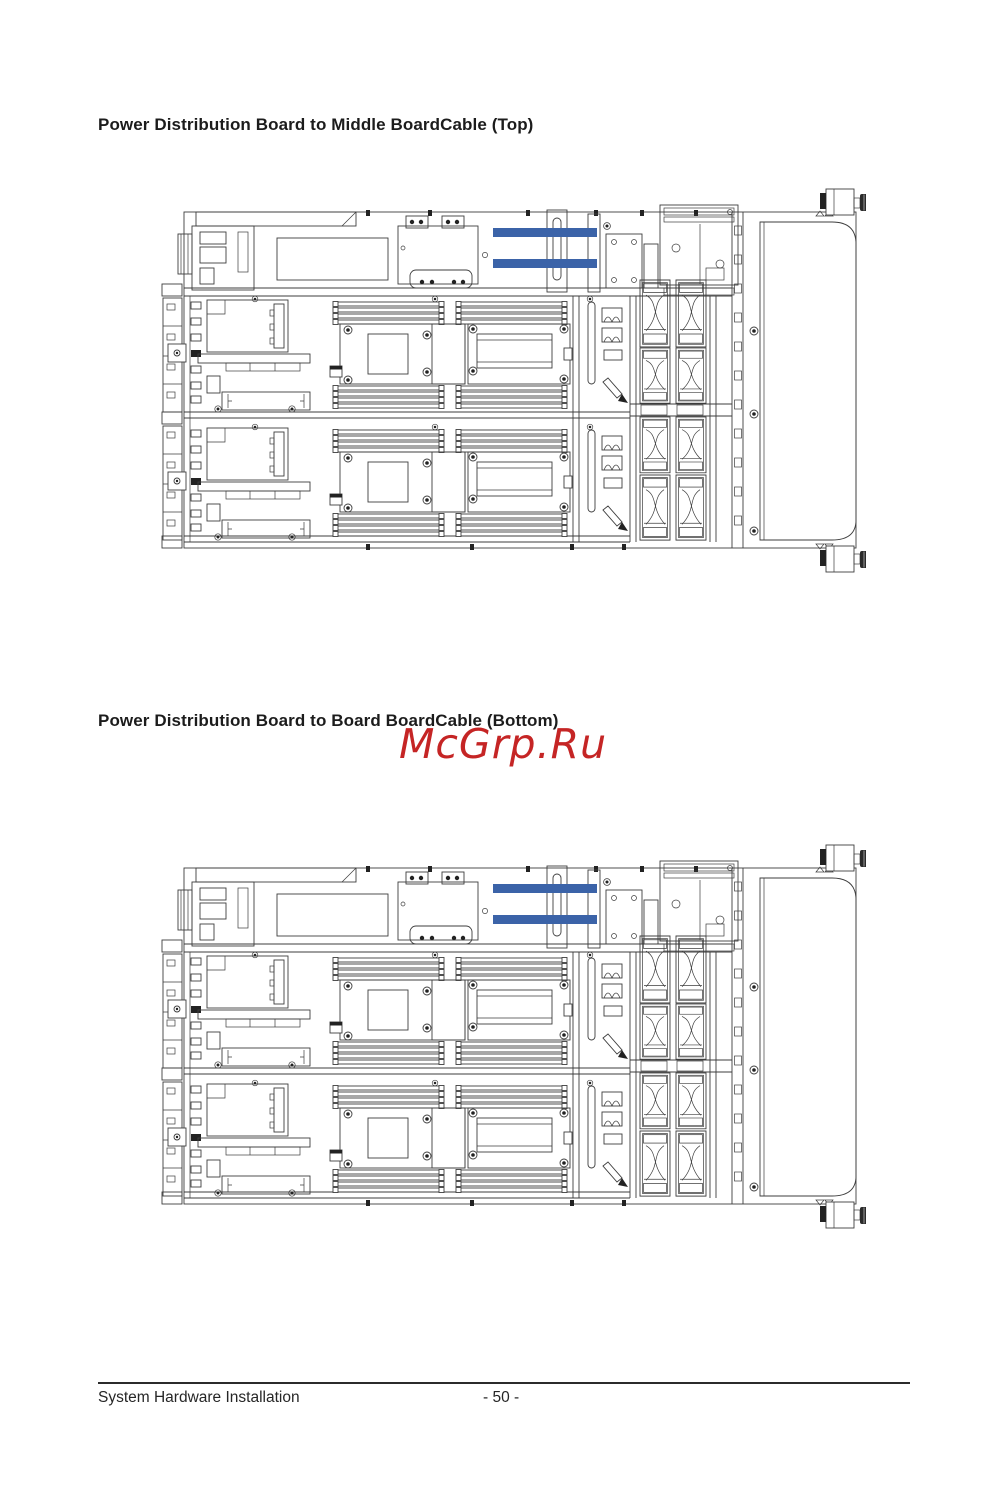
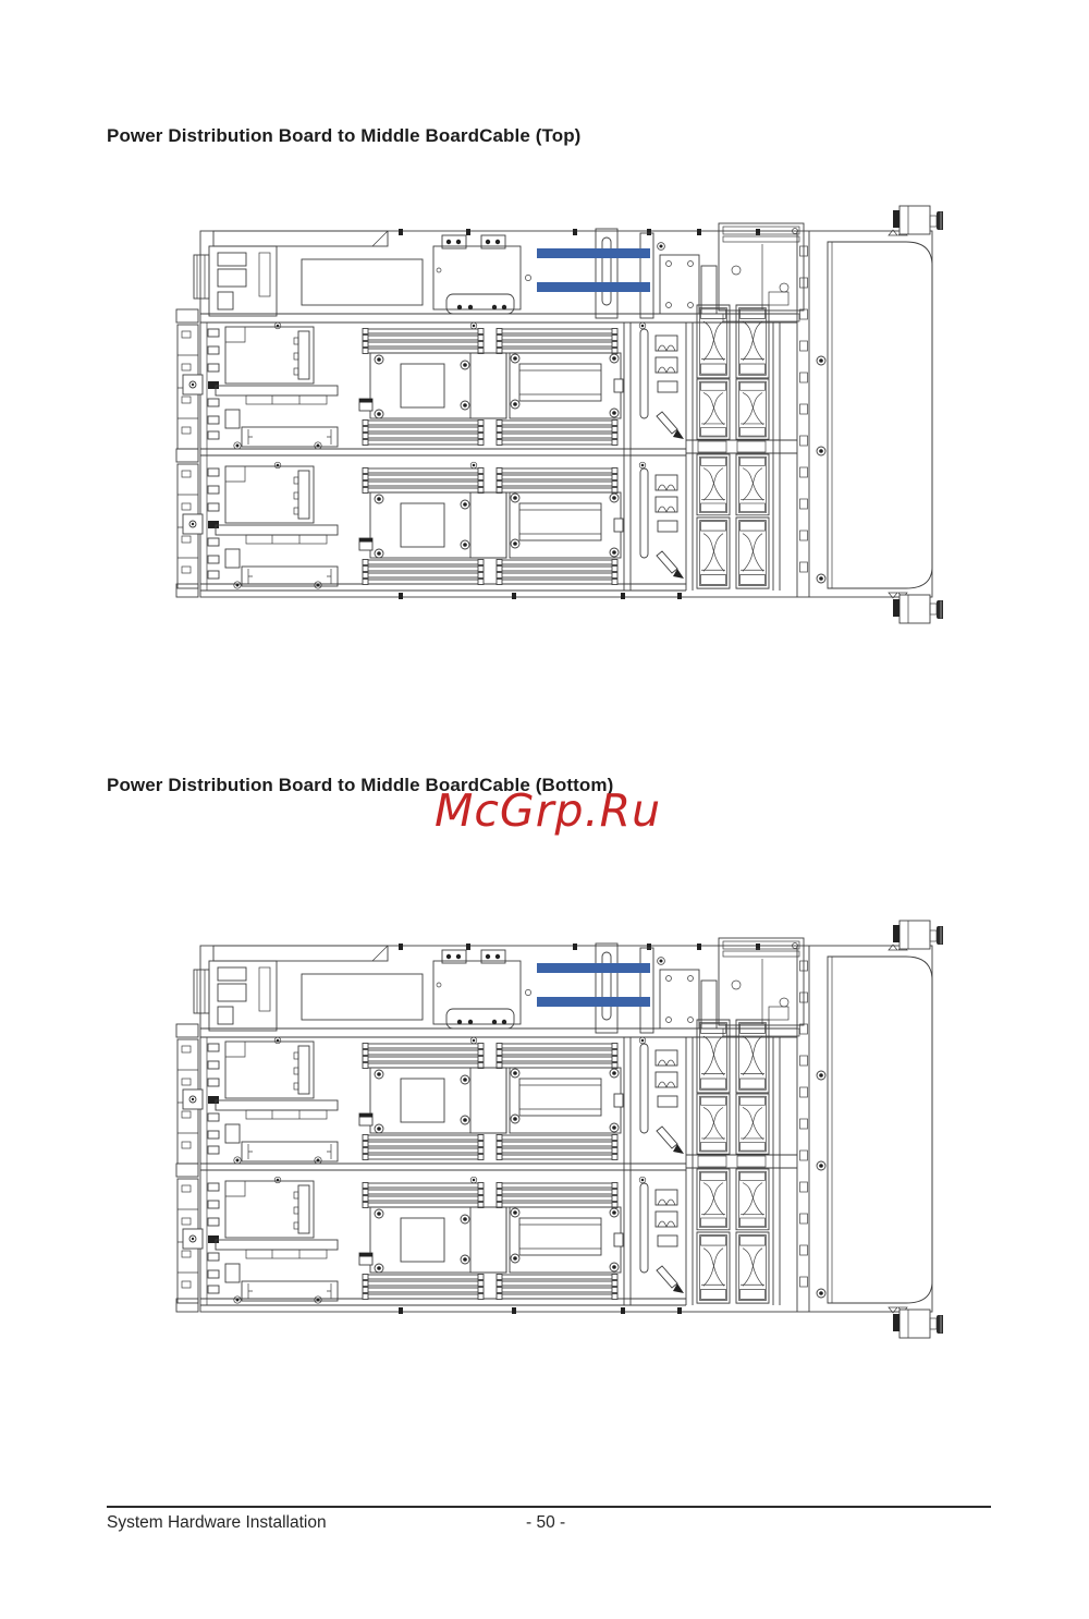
  Power Distribution Board to Middle BoardCable (Top)
- Power Distribution Board to Board BoardCable (Bottom)
+ Power Distribution Board to Middle BoardCable (Bottom)
  McGrp.Ru
  System Hardware Installation
  - 50 -
